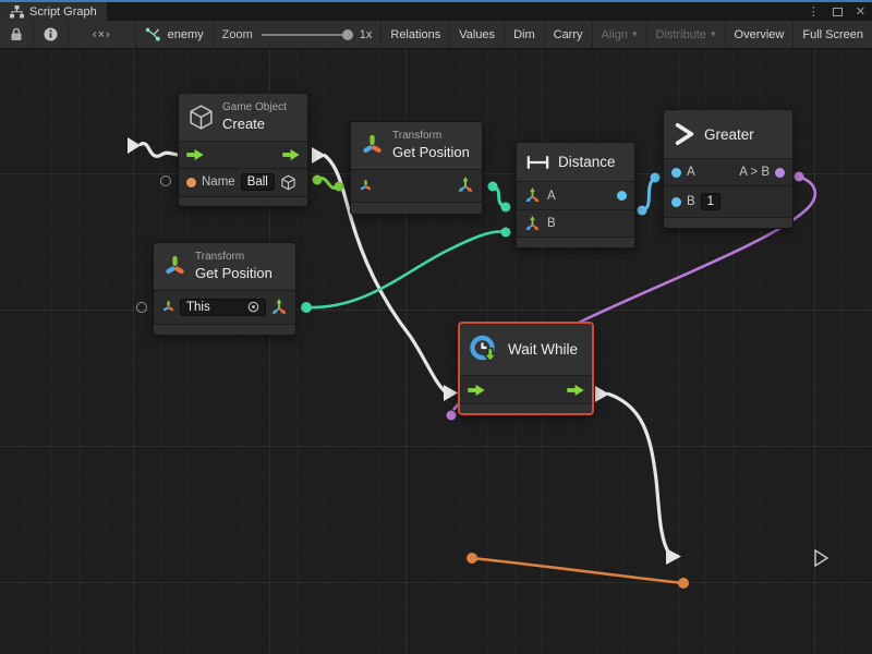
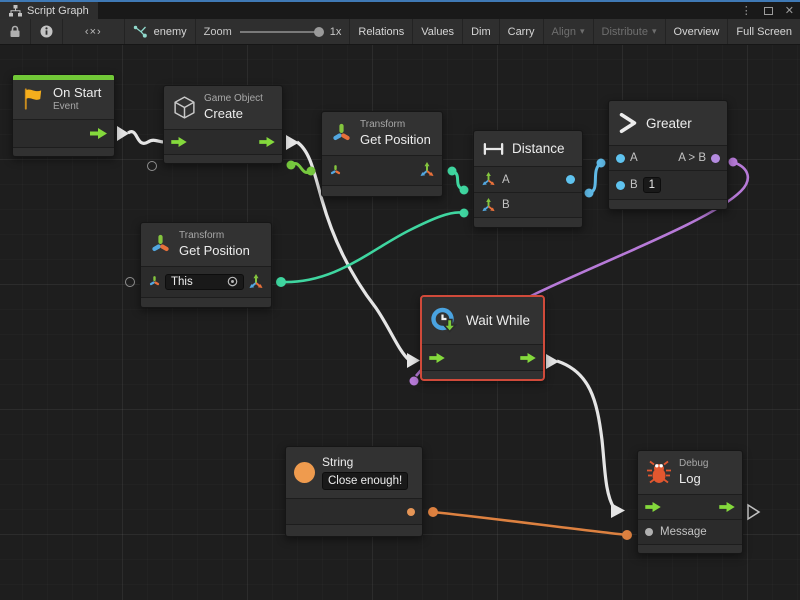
  Script Graph
  ⋮
  ✕
  ‹×›
  enemy
  Zoom
  1x
  Relations
  Values
  Dim
  Carry
  Align
  ▾
  Distribute
  ▾
  Overview
  Full Screen
+ On Start
+ Event
  Game Object
  Create
- Name
- Ball
  Transform
  Get Position
  Distance
  A
  B
  Greater
  A
  A > B
  B
  1
  Transform
  Get Position
  This
  Wait While
+ String
+ Close enough!
+ Debug
+ Log
+ Message
